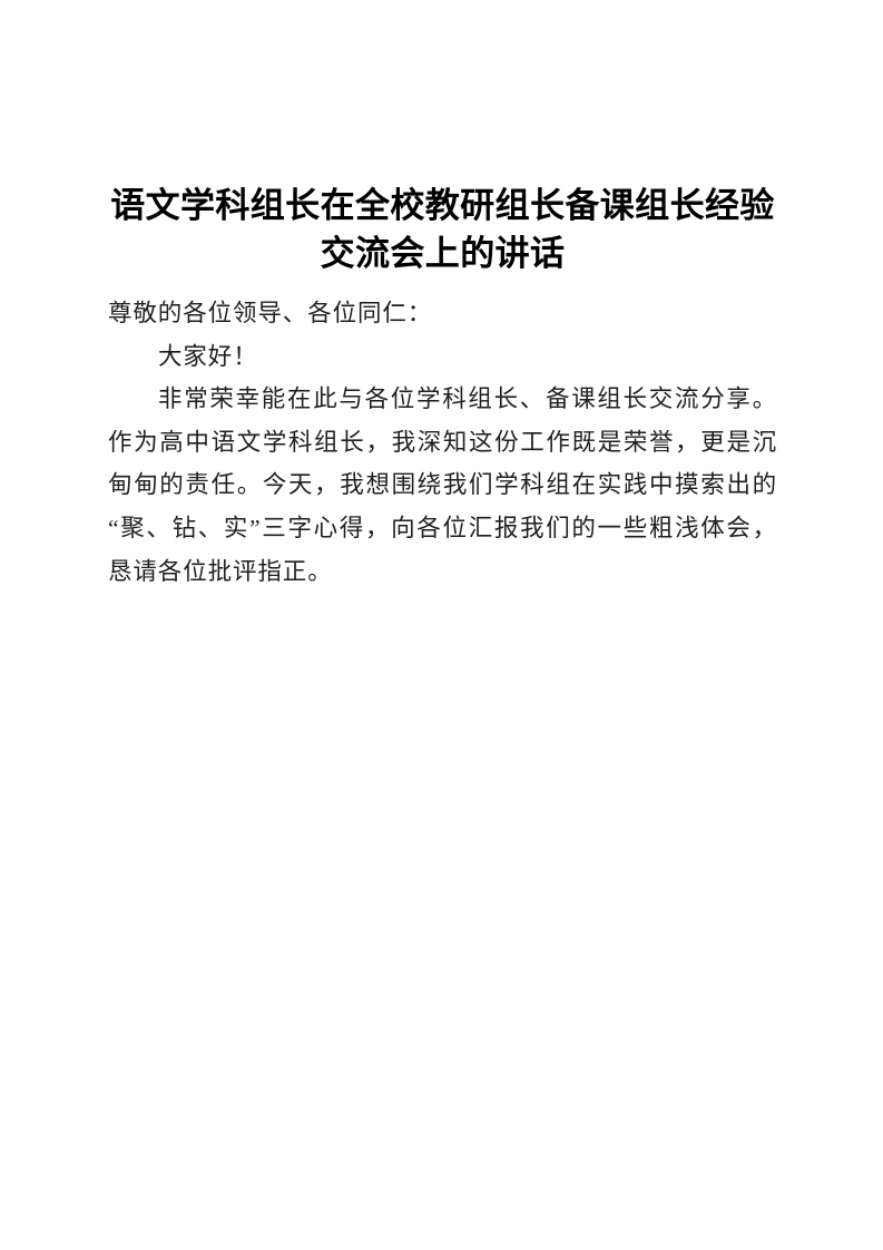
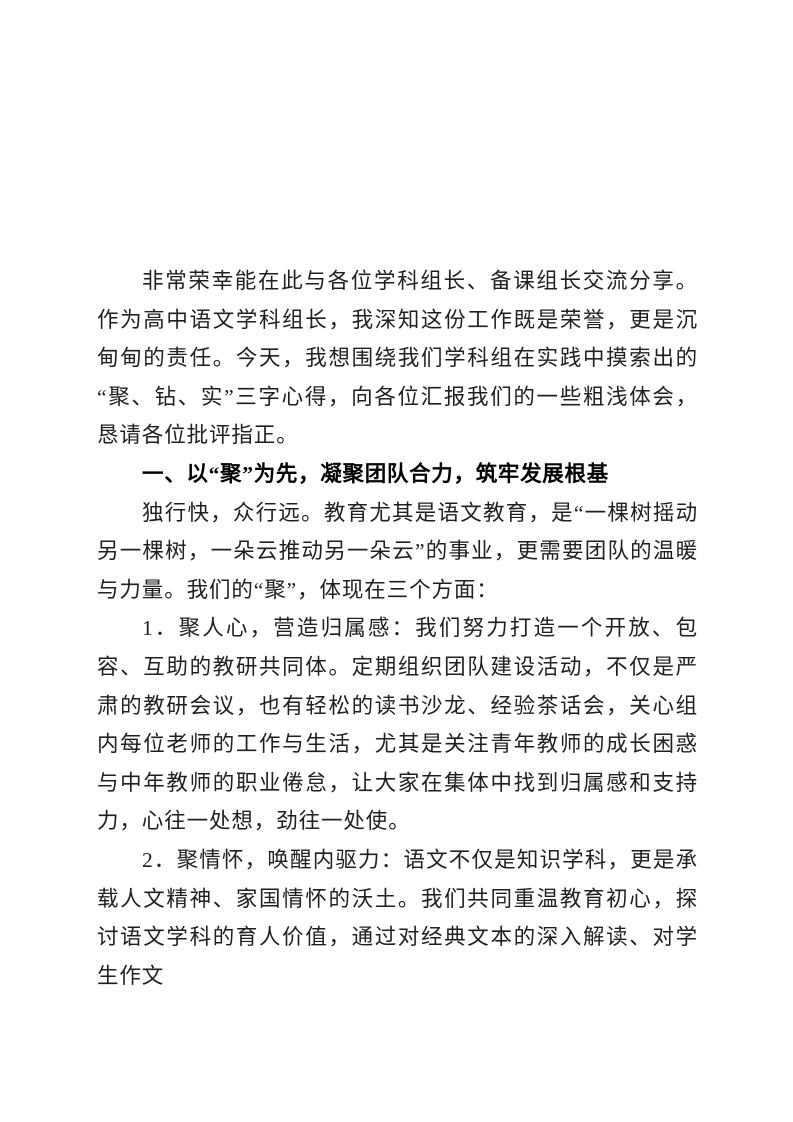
- 语文学科组长在全校教研组长备课组长经验交流会上的讲话
- 尊敬的各位领导、各位同仁：
- 大家好！
  非常荣幸能在此与各位学科组长、备课组长交流分享。作为高中语文学科组长，我深知这份工作既是荣誉，更是沉甸甸的责任。今天，我想围绕我们学科组在实践中摸索出的“聚、钻、实”三字心得，向各位汇报我们的一些粗浅体会，恳请各位批评指正。
+ 一、以“聚”为先，凝聚团队合力，筑牢发展根基
+ 独行快，众行远。教育尤其是语文教育，是“一棵树摇动另一棵树，一朵云推动另一朵云”的事业，更需要团队的温暖与力量。我们的“聚”，体现在三个方面：
+ 1．聚人心，营造归属感：我们努力打造一个开放、包容、互助的教研共同体。定期组织团队建设活动，不仅是严肃的教研会议，也有轻松的读书沙龙、经验茶话会，关心组内每位老师的工作与生活，尤其是关注青年教师的成长困惑与中年教师的职业倦怠，让大家在集体中找到归属感和支持力，心往一处想，劲往一处使。
+ 2．聚情怀，唤醒内驱力：语文不仅是知识学科，更是承载人文精神、家国情怀的沃土。我们共同重温教育初心，探讨语文学科的育人价值，通过对经典文本的深入解读、对学生作文
